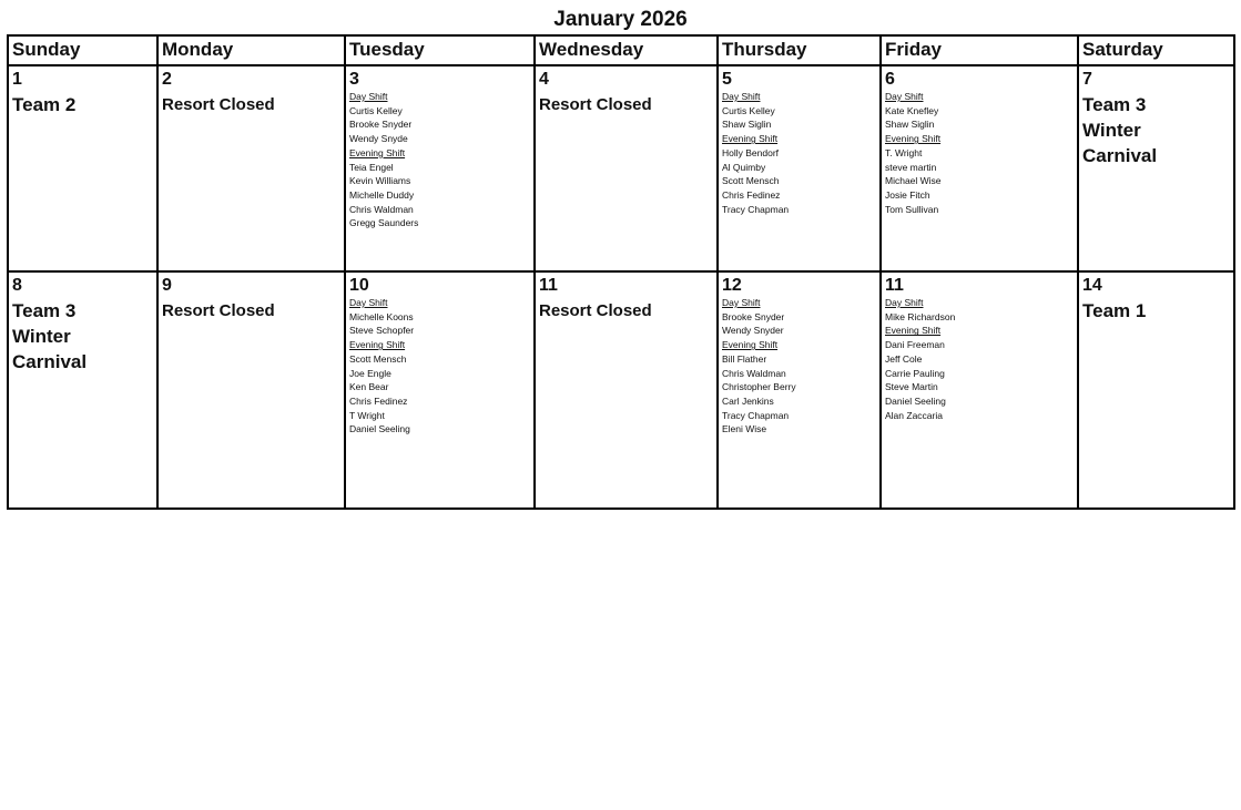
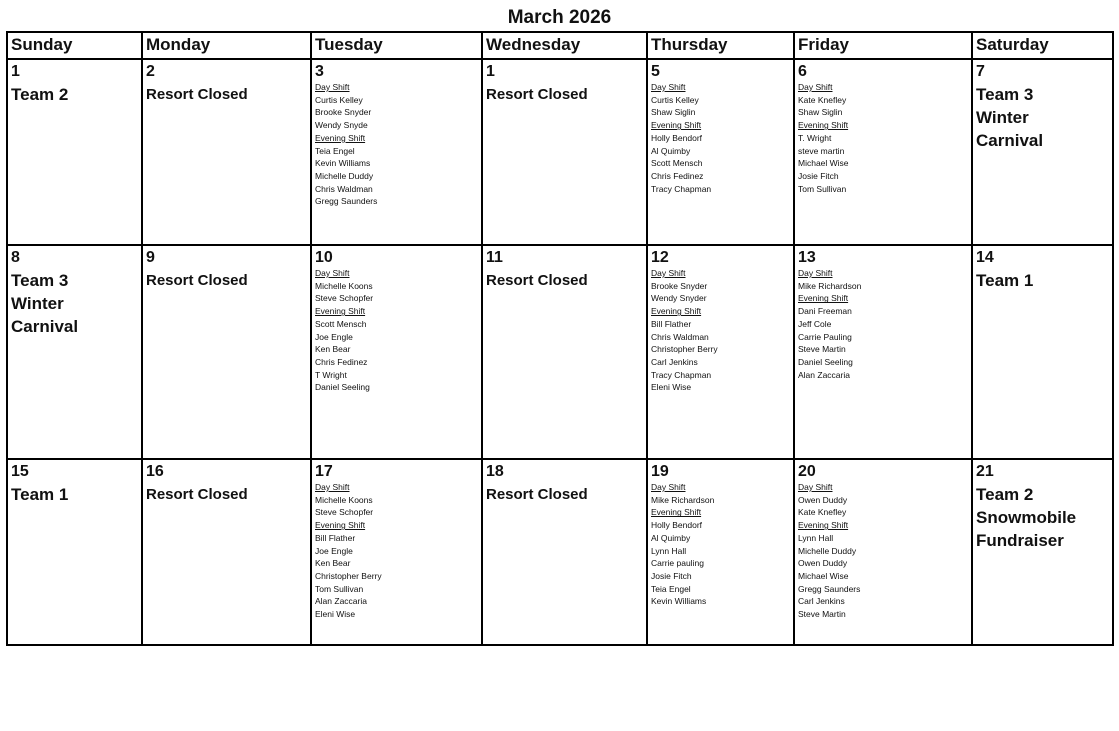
- January 2026
+ March 2026
  Sunday	Monday	Tuesday	Wednesday	Thursday	Friday	Saturday
- 1Team 2	2Resort Closed	3Day ShiftCurtis KelleyBrooke SnyderWendy SnydeEvening ShiftTeia EngelKevin WilliamsMichelle DuddyChris WaldmanGregg Saunders	4Resort Closed	5Day ShiftCurtis KelleyShaw SiglinEvening ShiftHolly BendorfAl QuimbyScott MenschChris FedinezTracy Chapman	6Day ShiftKate KnefleyShaw SiglinEvening ShiftT. Wrightsteve martinMichael WiseJosie FitchTom Sullivan	7Team 3WinterCarnival
+ 1Team 2	2Resort Closed	3Day ShiftCurtis KelleyBrooke SnyderWendy SnydeEvening ShiftTeia EngelKevin WilliamsMichelle DuddyChris WaldmanGregg Saunders	1Resort Closed	5Day ShiftCurtis KelleyShaw SiglinEvening ShiftHolly BendorfAl QuimbyScott MenschChris FedinezTracy Chapman	6Day ShiftKate KnefleyShaw SiglinEvening ShiftT. Wrightsteve martinMichael WiseJosie FitchTom Sullivan	7Team 3WinterCarnival
- 8Team 3WinterCarnival	9Resort Closed	10Day ShiftMichelle KoonsSteve SchopferEvening ShiftScott MenschJoe EngleKen BearChris FedinezT WrightDaniel Seeling	11Resort Closed	12Day ShiftBrooke SnyderWendy SnyderEvening ShiftBill FlatherChris WaldmanChristopher BerryCarl JenkinsTracy ChapmanEleni Wise	11Day ShiftMike RichardsonEvening ShiftDani FreemanJeff ColeCarrie PaulingSteve MartinDaniel SeelingAlan Zaccaria	14Team 1
+ 8Team 3WinterCarnival	9Resort Closed	10Day ShiftMichelle KoonsSteve SchopferEvening ShiftScott MenschJoe EngleKen BearChris FedinezT WrightDaniel Seeling	11Resort Closed	12Day ShiftBrooke SnyderWendy SnyderEvening ShiftBill FlatherChris WaldmanChristopher BerryCarl JenkinsTracy ChapmanEleni Wise	13Day ShiftMike RichardsonEvening ShiftDani FreemanJeff ColeCarrie PaulingSteve MartinDaniel SeelingAlan Zaccaria	14Team 1
+ 15Team 1	16Resort Closed	17Day ShiftMichelle KoonsSteve SchopferEvening ShiftBill FlatherJoe EngleKen BearChristopher BerryTom SullivanAlan ZaccariaEleni Wise	18Resort Closed	19Day ShiftMike RichardsonEvening ShiftHolly BendorfAl QuimbyLynn HallCarrie paulingJosie FitchTeia EngelKevin Williams	20Day ShiftOwen DuddyKate KnefleyEvening ShiftLynn HallMichelle DuddyOwen DuddyMichael WiseGregg SaundersCarl JenkinsSteve Martin	21Team 2SnowmobileFundraiser
